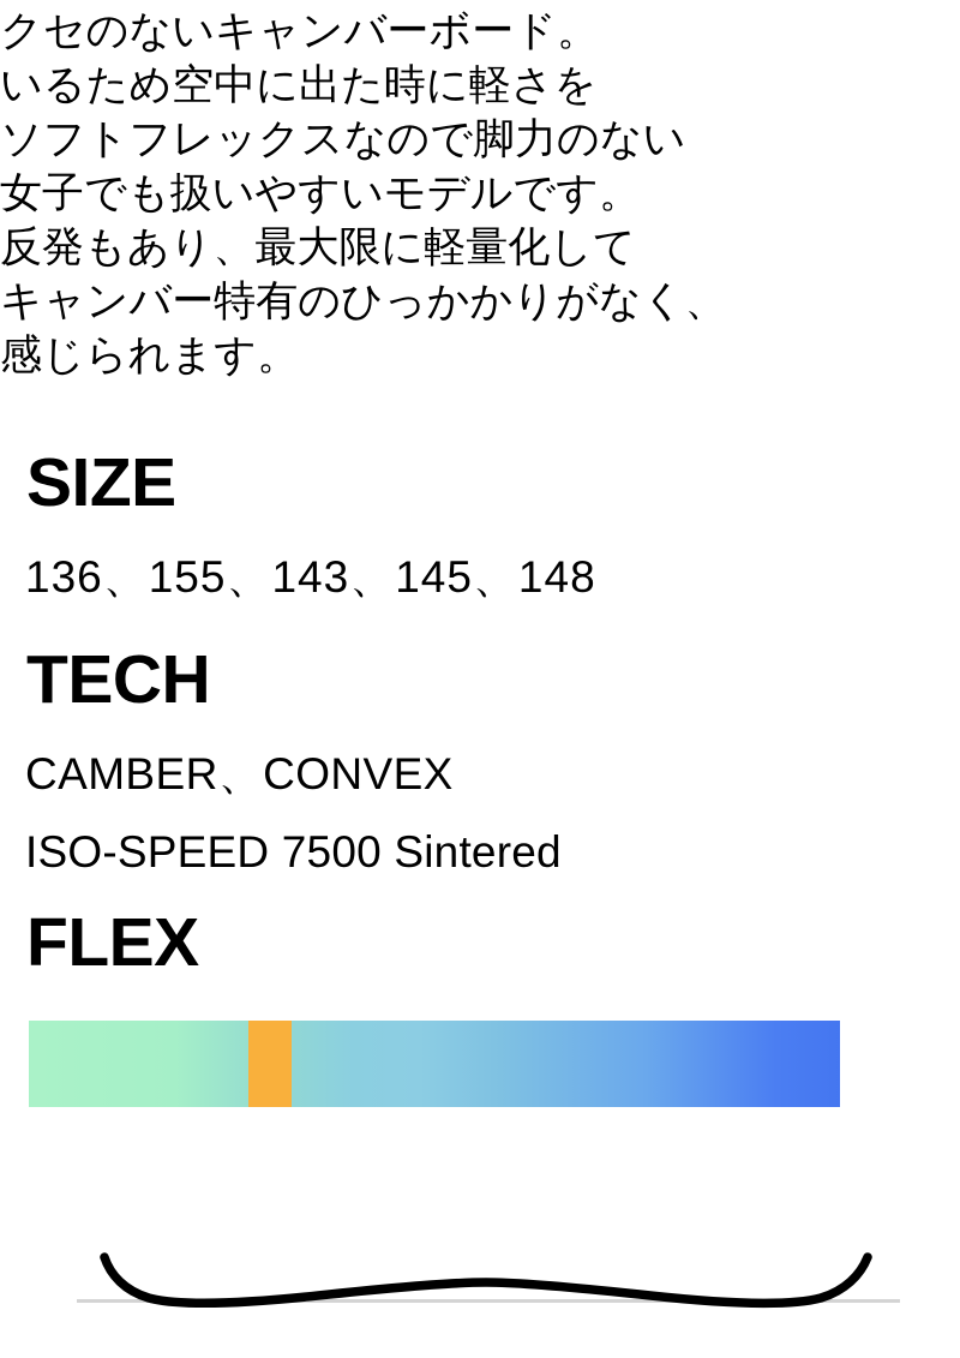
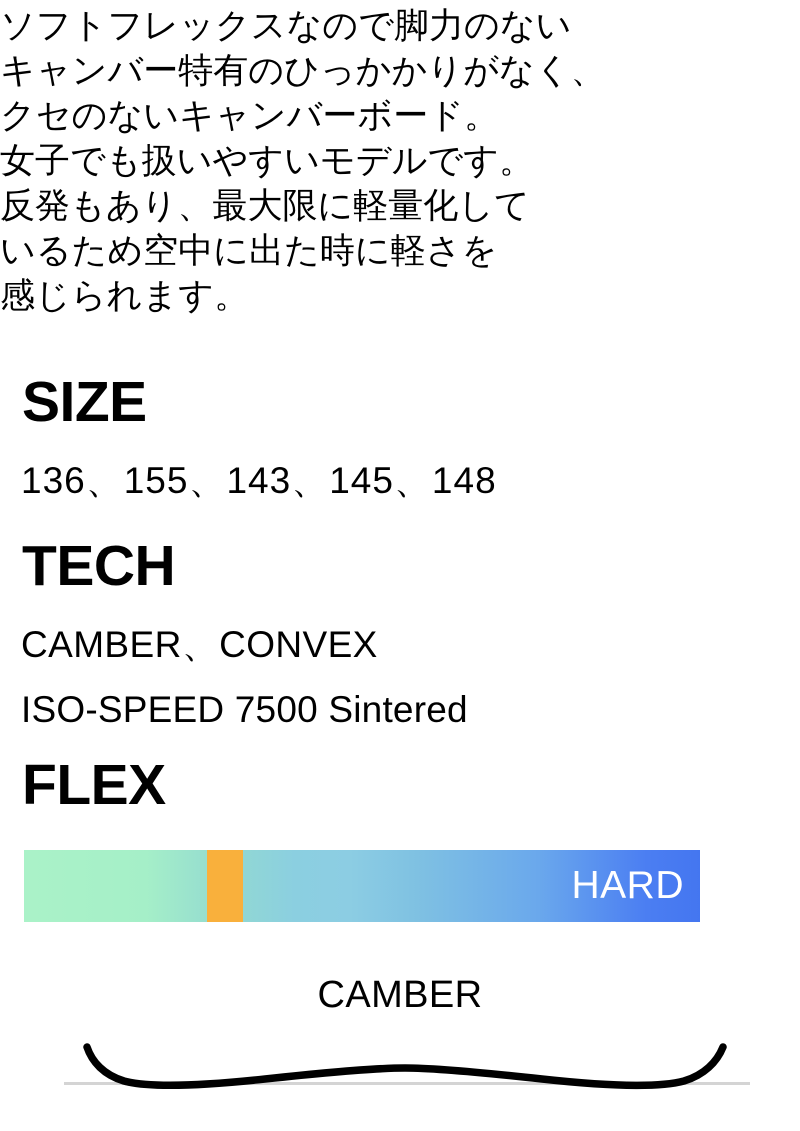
- クセのないキャンバーボード。
+ ソフトフレックスなので脚力のない
- いるため空中に出た時に軽さを
+ キャンバー特有のひっかかりがなく、
- ソフトフレックスなので脚力のない
+ クセのないキャンバーボード。
  女子でも扱いやすいモデルです。
  反発もあり、最大限に軽量化して
- キャンバー特有のひっかかりがなく、
+ いるため空中に出た時に軽さを
  感じられます。
  SIZE
  136、155、143、145、148
  TECH
  CAMBER、CONVEX
  ISO-SPEED 7500 Sintered
  FLEX
+ HARD
+ CAMBER
